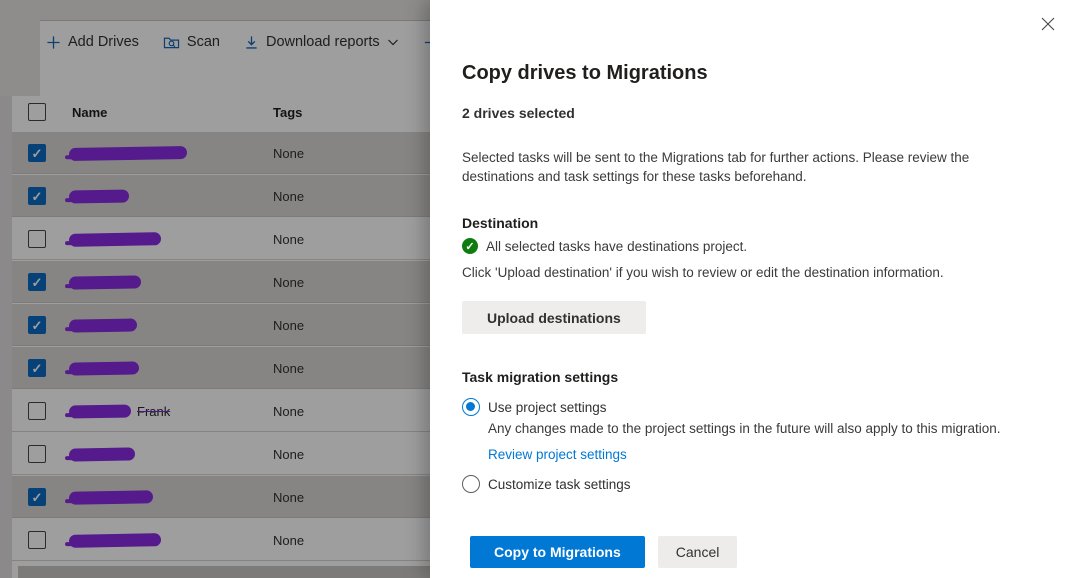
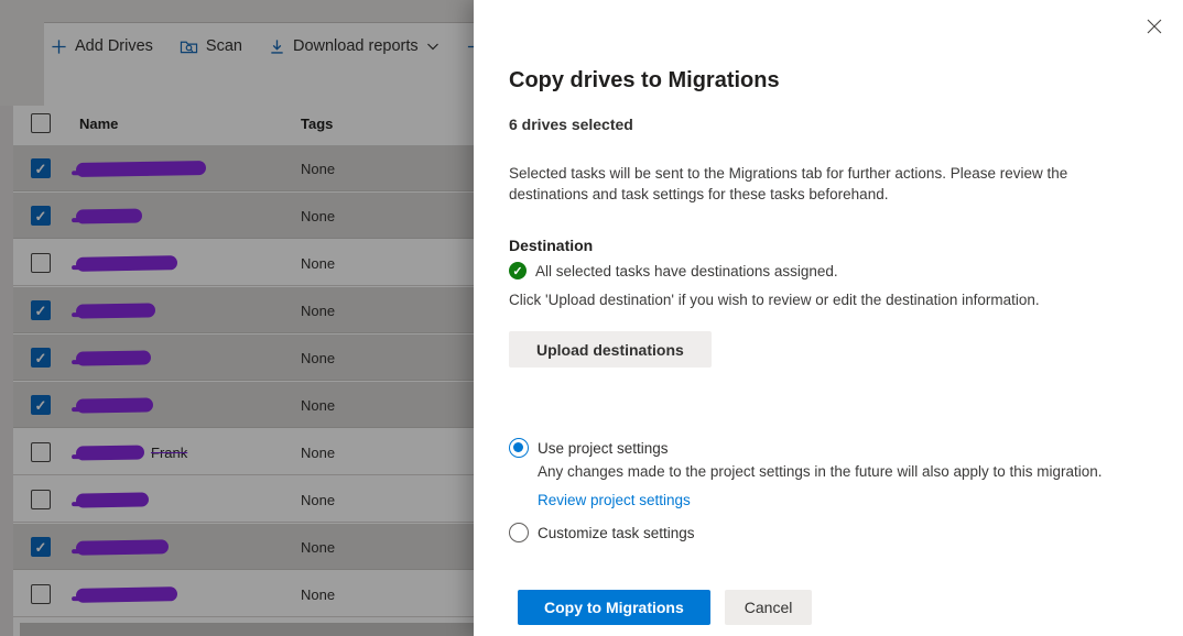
  Add Drives
  Scan
  Download reports
  Name
  Tags
  None
  None
  None
  None
  None
  None
  Frank
  None
  None
  None
  None
  Copy drives to Migrations
- 2 drives selected
+ 6 drives selected
  Selected tasks will be sent to the Migrations tab for further actions. Please review the destinations and task settings for these tasks beforehand.
  Destination
  ✓
- All selected tasks have destinations project.
+ All selected tasks have destinations assigned.
  Click 'Upload destination' if you wish to review or edit the destination information.
  Upload destinations
- Task migration settings
  Use project settings
  Any changes made to the project settings in the future will also apply to this migration.
  Review project settings
  Customize task settings
  Copy to Migrations
  Cancel
